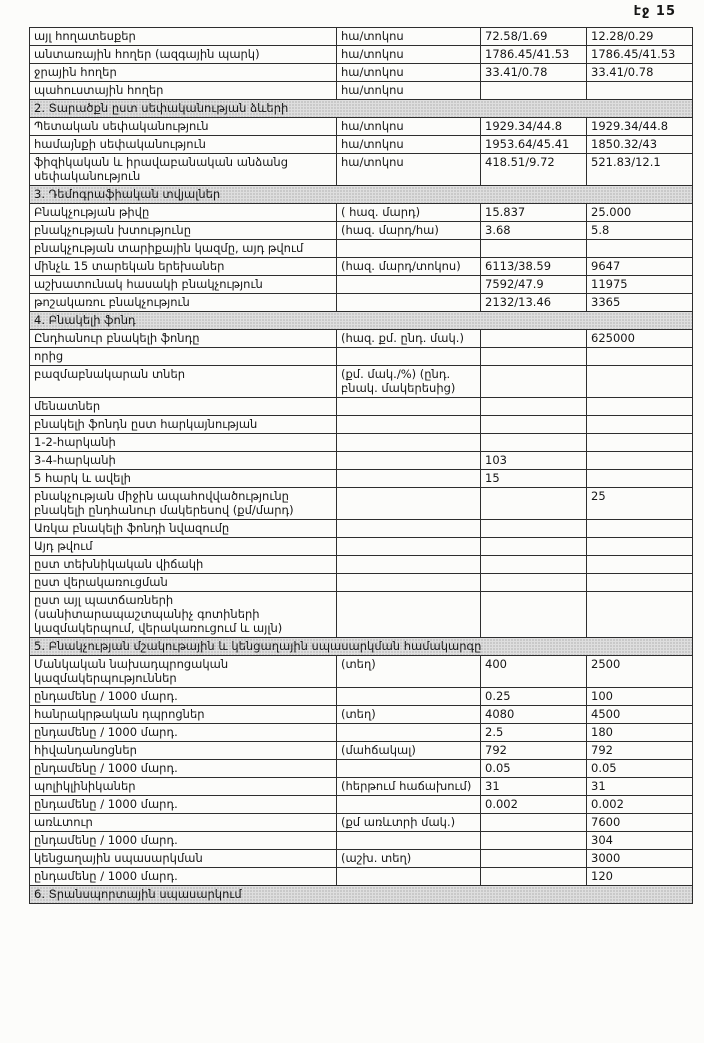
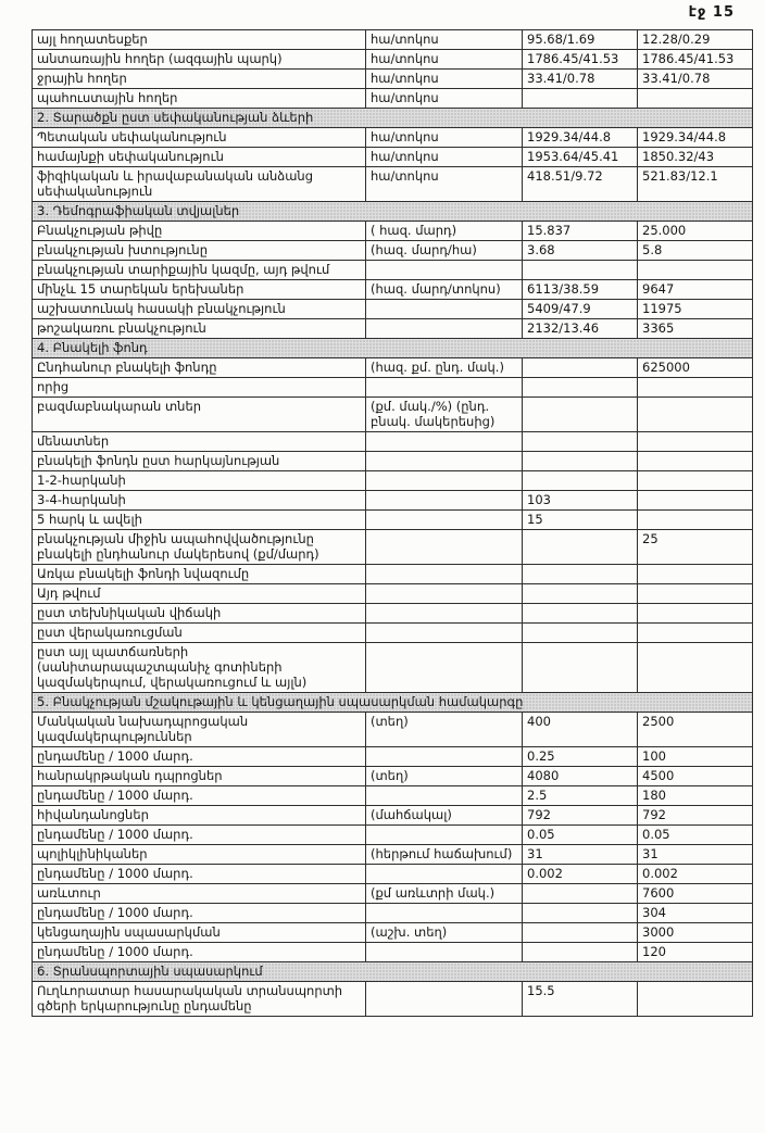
  էջ 15
- այլ հողատեսքեր	հա/տոկոս	72.58/1.69	12.28/0.29
+ այլ հողատեսքեր	հա/տոկոս	95.68/1.69	12.28/0.29
  անտառային հողեր (ազգային պարկ)	հա/տոկոս	1786.45/41.53	1786.45/41.53
  ջրային հողեր	հա/տոկոս	33.41/0.78	33.41/0.78
  պահուստային հողեր	հա/տոկոս
  2. Տարածքն ըստ սեփականության ձևերի
  Պետական սեփականություն	հա/տոկոս	1929.34/44.8	1929.34/44.8
  համայնքի սեփականություն	հա/տոկոս	1953.64/45.41	1850.32/43
  ֆիզիկական և իրավաբանական անձանց սեփականություն	հա/տոկոս	418.51/9.72	521.83/12.1
  3. Դեմոգրաֆիական տվյալներ
  Բնակչության թիվը	( հազ. մարդ)	15.837	25.000
  բնակչության խտությունը	(հազ. մարդ/հա)	3.68	5.8
  բնակչության տարիքային կազմը, այդ թվում
  մինչև 15 տարեկան երեխաներ	(հազ. մարդ/տոկոս)	6113/38.59	9647
- աշխատունակ հասակի բնակչություն		7592/47.9	11975
+ աշխատունակ հասակի բնակչություն		5409/47.9	11975
  թոշակառու բնակչություն		2132/13.46	3365
  4. Բնակելի ֆոնդ
  Ընդհանուր բնակելի ֆոնդը	(հազ. քմ. ընդ. մակ.)		625000
  որից
  բազմաբնակարան տներ	(քմ. մակ./%) (ընդ. բնակ. մակերեսից)
  մենատներ
  բնակելի ֆոնդն ըստ հարկայնության
  1-2-հարկանի
  3-4-հարկանի		103
  5 հարկ և ավելի		15
  բնակչության միջին ապահովվածությունը բնակելի ընդհանուր մակերեսով (քմ/մարդ)			25
  Առկա բնակելի ֆոնդի նվազումը
  Այդ թվում
  ըստ տեխնիկական վիճակի
  ըստ վերակառուցման
  ըստ այլ պատճառների (սանիտարապաշտպանիչ գոտիների կազմակերպում, վերակառուցում և այլն)
  5. Բնակչության մշակութային և կենցաղային սպասարկման համակարգը
  Մանկական նախադպրոցական կազմակերպություններ	(տեղ)	400	2500
  ընդամենը / 1000 մարդ.		0.25	100
  հանրակրթական դպրոցներ	(տեղ)	4080	4500
  ընդամենը / 1000 մարդ.		2.5	180
  հիվանդանոցներ	(մահճակալ)	792	792
  ընդամենը / 1000 մարդ.		0.05	0.05
  պոլիկլինիկաներ	(հերթում հաճախում)	31	31
  ընդամենը / 1000 մարդ.		0.002	0.002
  առևտուր	(քմ առևտրի մակ.)		7600
  ընդամենը / 1000 մարդ.			304
  կենցաղային սպասարկման	(աշխ. տեղ)		3000
  ընդամենը / 1000 մարդ.			120
  6. Տրանսպորտային սպասարկում
+ Ուղևորատար հասարակական տրանսպորտի գծերի երկարությունը ընդամենը		15.5
